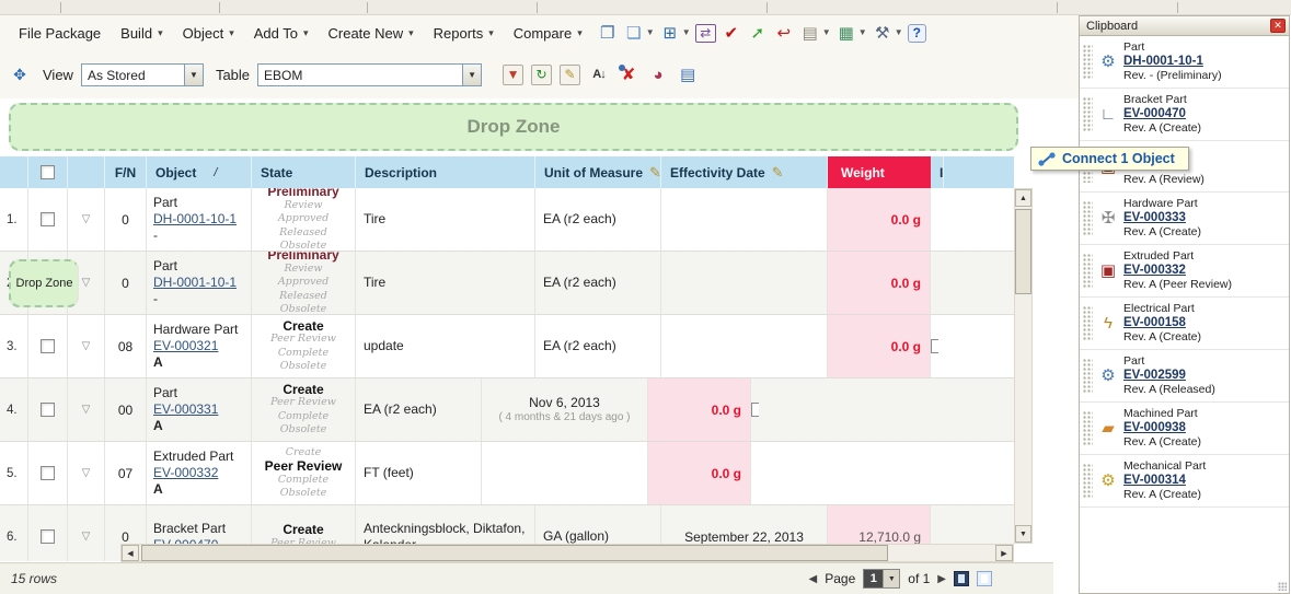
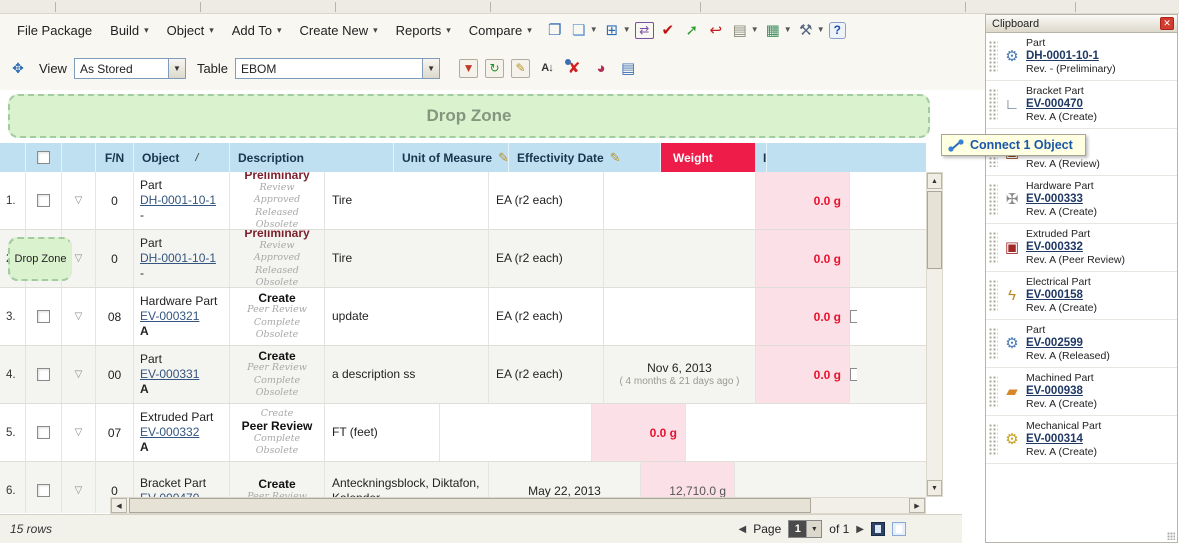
  File Package
  Build
  ▾
  Object
  ▾
  Add To
  ▾
  Create New
  ▾
  Reports
  ▾
  Compare
  ▾
  ❐
  ❏
  ▼
  ⊞
  ▼
  ⇄
  ✔
  ➚
  ↩
  ▤
  ▼
  ▦
  ▼
  ⚒
  ▼
  ?
  ✥
  View
  As Stored
  ▼
  Table
  EBOM
  ▼
  ▼
  ↻
  ✎
  A↓
  ✘
  ◕
  ▤
  Drop Zone
  F/N
  Object
  /
- State
  Description
  Unit of Measure
  ✎
  Effectivity Date
  ✎
  Weight
  I
  1.
  ▽
  0
  Part
  DH-0001-10-1
  -
  Preliminary
  Review
  Approved
  Released
  Obsolete
  Tire
  EA (r2 each)
  0.0 g
  ▽
  0
  Part
  DH-0001-10-1
  -
  Preliminary
  Review
  Approved
  Released
  Obsolete
  Tire
  EA (r2 each)
  0.0 g
  3.
  ▽
  08
  Hardware Part
  EV-000321
  A
  Create
  Peer Review
  Complete
  Obsolete
  update
  EA (r2 each)
  0.0 g
  4.
  ▽
  00
  Part
  EV-000331
  A
  Create
  Peer Review
  Complete
  Obsolete
+ a description ss
  EA (r2 each)
  Nov 6, 2013
  ( 4 months & 21 days ago )
  0.0 g
  5.
  ▽
  07
  Extruded Part
  EV-000332
  A
  Create
  Peer Review
  Complete
  Obsolete
  FT (feet)
  0.0 g
  6.
  ▽
  Drop Zone
  0
  Bracket Part
  Create
  Peer Review
  Anteckningsblock, Diktafon,
- GA (gallon)
- September 22, 2013
+ May 22, 2013
  12,710.0 g
  15 rows
  ◀
  Page
  1
  of 1
  ▶
  Clipboard
  ✕
  ⚙
  Part
  DH-0001-10-1
  Rev. - (Preliminary)
  ∟
  Bracket Part
  EV-000470
  Rev. A (Create)
  Rev. A (Review)
  ✠
  Hardware Part
  EV-000333
  Rev. A (Create)
  ▣
  Extruded Part
  EV-000332
  Rev. A (Peer Review)
  ϟ
  Electrical Part
  EV-000158
  Rev. A (Create)
  ⚙
  Part
  EV-002599
  Rev. A (Released)
  ▰
  Machined Part
  EV-000938
  Rev. A (Create)
  ⚙
  Mechanical Part
  EV-000314
  Rev. A (Create)
  Connect 1 Object
